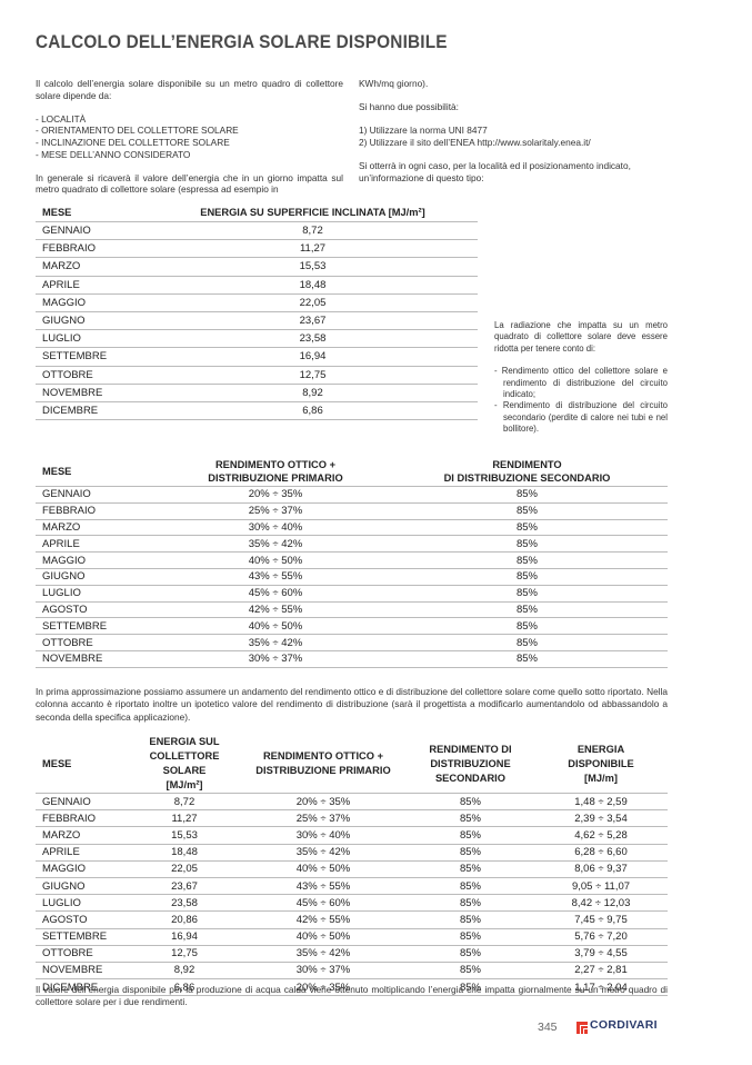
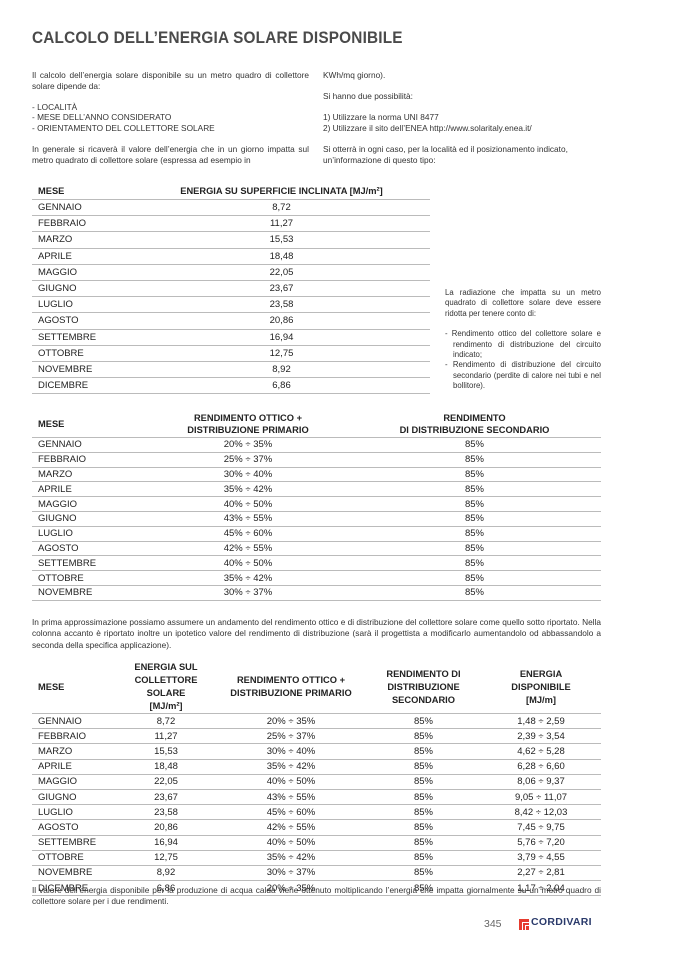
  CALCOLO DELL’ENERGIA SOLARE DISPONIBILE
  Il calcolo dell’energia solare disponibile su un metro quadro di collettore solare dipende da:
  - LOCALITÀ
- - ORIENTAMENTO DEL COLLETTORE SOLARE
+ - MESE DELL’ANNO CONSIDERATO
- - INCLINAZIONE DEL COLLETTORE SOLARE
- - MESE DELL’ANNO CONSIDERATO
+ - ORIENTAMENTO DEL COLLETTORE SOLARE
  In generale si ricaverà il valore dell’energia che in un giorno impatta sul metro quadrato di collettore solare (espressa ad esempio in
  KWh/mq giorno).
  Si hanno due possibilità:
  1) Utilizzare la norma UNI 8477
  2) Utilizzare il sito dell’ENEA http://www.solaritaly.enea.it/
  Si otterrà in ogni caso, per la località ed il posizionamento indicato, un’informazione di questo tipo:
  MESE	ENERGIA SU SUPERFICIE INCLINATA [MJ/m²]
  GENNAIO	8,72
  FEBBRAIO	11,27
  MARZO	15,53
  APRILE	18,48
  MAGGIO	22,05
  GIUGNO	23,67
  LUGLIO	23,58
+ AGOSTO	20,86
  SETTEMBRE	16,94
  OTTOBRE	12,75
  NOVEMBRE	8,92
  DICEMBRE	6,86
  La radiazione che impatta su un metro quadrato di collettore solare deve essere ridotta per tenere conto di:
  - Rendimento ottico del collettore solare e rendimento di distribuzione del circuito indicato;
  - Rendimento di distribuzione del circuito secondario (perdite di calore nei tubi e nel bollitore).
  MESE	RENDIMENTO OTTICO +DISTRIBUZIONE PRIMARIO	RENDIMENTODI DISTRIBUZIONE SECONDARIO
  GENNAIO	20% ÷ 35%	85%
  FEBBRAIO	25% ÷ 37%	85%
  MARZO	30% ÷ 40%	85%
  APRILE	35% ÷ 42%	85%
  MAGGIO	40% ÷ 50%	85%
  GIUGNO	43% ÷ 55%	85%
  LUGLIO	45% ÷ 60%	85%
  AGOSTO	42% ÷ 55%	85%
  SETTEMBRE	40% ÷ 50%	85%
  OTTOBRE	35% ÷ 42%	85%
  NOVEMBRE	30% ÷ 37%	85%
  In prima approssimazione possiamo assumere un andamento del rendimento ottico e di distribuzione del collettore solare come quello sotto riportato. Nella colonna accanto è riportato inoltre un ipotetico valore del rendimento di distribuzione (sarà il progettista a modificarlo aumentandolo od abbassandolo a seconda della specifica applicazione).
  MESE	ENERGIA SULCOLLETTORE SOLARE[MJ/m²]	RENDIMENTO OTTICO +DISTRIBUZIONE PRIMARIO	RENDIMENTO DIDISTRIBUZIONESECONDARIO	ENERGIADISPONIBILE[MJ/m]
  GENNAIO	8,72	20% ÷ 35%	85%	1,48 ÷ 2,59
  FEBBRAIO	11,27	25% ÷ 37%	85%	2,39 ÷ 3,54
  MARZO	15,53	30% ÷ 40%	85%	4,62 ÷ 5,28
  APRILE	18,48	35% ÷ 42%	85%	6,28 ÷ 6,60
  MAGGIO	22,05	40% ÷ 50%	85%	8,06 ÷ 9,37
  GIUGNO	23,67	43% ÷ 55%	85%	9,05 ÷ 11,07
  LUGLIO	23,58	45% ÷ 60%	85%	8,42 ÷ 12,03
  AGOSTO	20,86	42% ÷ 55%	85%	7,45 ÷ 9,75
  SETTEMBRE	16,94	40% ÷ 50%	85%	5,76 ÷ 7,20
  OTTOBRE	12,75	35% ÷ 42%	85%	3,79 ÷ 4,55
  NOVEMBRE	8,92	30% ÷ 37%	85%	2,27 ÷ 2,81
  DICEMBRE	6,86	20% ÷ 35%	85%	1,17 ÷ 2,04
  Il valore dell’energia disponibile per la produzione di acqua calda viene ottenuto moltiplicando l’energia che impatta giornalmente su un metro quadro di collettore solare per i due rendimenti.
  345
  CORDIVARI
